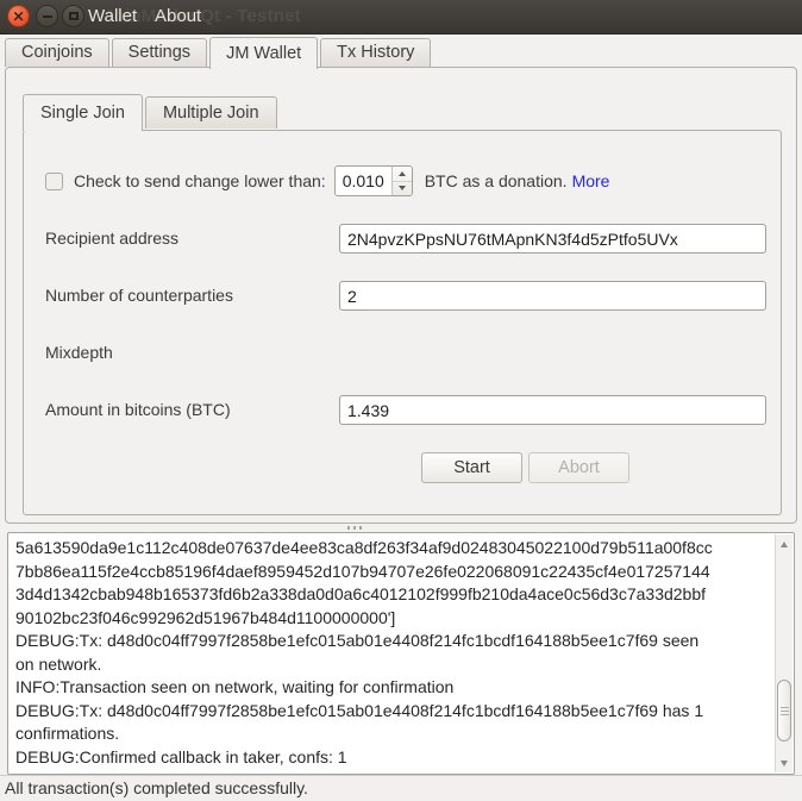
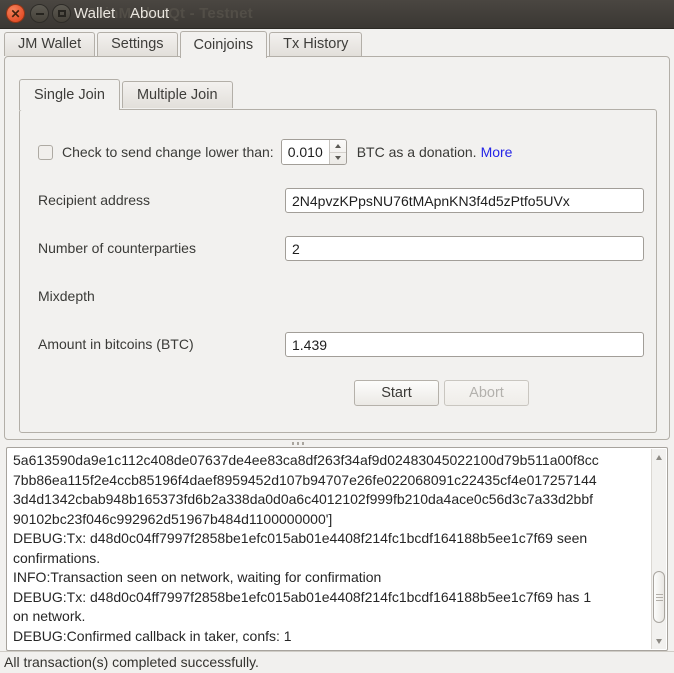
  ✕
  JoinMarketQt - Testnet
  Wallet
  About
- Coinjoins
+ JM Wallet
  Settings
- JM Wallet
+ Coinjoins
  Tx History
  Single Join
  Multiple Join
  Check to send change lower than:
  0.010
  BTC as a donation. More
  Recipient address
  2N4pvzKPpsNU76tMApnKN3f4d5zPtfo5UVx
  Number of counterparties
  2
  Mixdepth
  Amount in bitcoins (BTC)
  1.439
  Start
  Abort
  5a613590da9e1c112c408de07637de4ee83ca8df263f34af9d02483045022100d79b511a00f8cc
  7bb86ea115f2e4ccb85196f4daef8959452d107b94707e26fe022068091c22435cf4e017257144
  3d4d1342cbab948b165373fd6b2a338da0d0a6c4012102f999fb210da4ace0c56d3c7a33d2bbf
  90102bc23f046c992962d51967b484d1100000000']
  DEBUG:Tx: d48d0c04ff7997f2858be1efc015ab01e4408f214fc1bcdf164188b5ee1c7f69 seen
- on network.
+ confirmations.
  INFO:Transaction seen on network, waiting for confirmation
  DEBUG:Tx: d48d0c04ff7997f2858be1efc015ab01e4408f214fc1bcdf164188b5ee1c7f69 has 1
- confirmations.
+ on network.
  DEBUG:Confirmed callback in taker, confs: 1
  All transaction(s) completed successfully.
